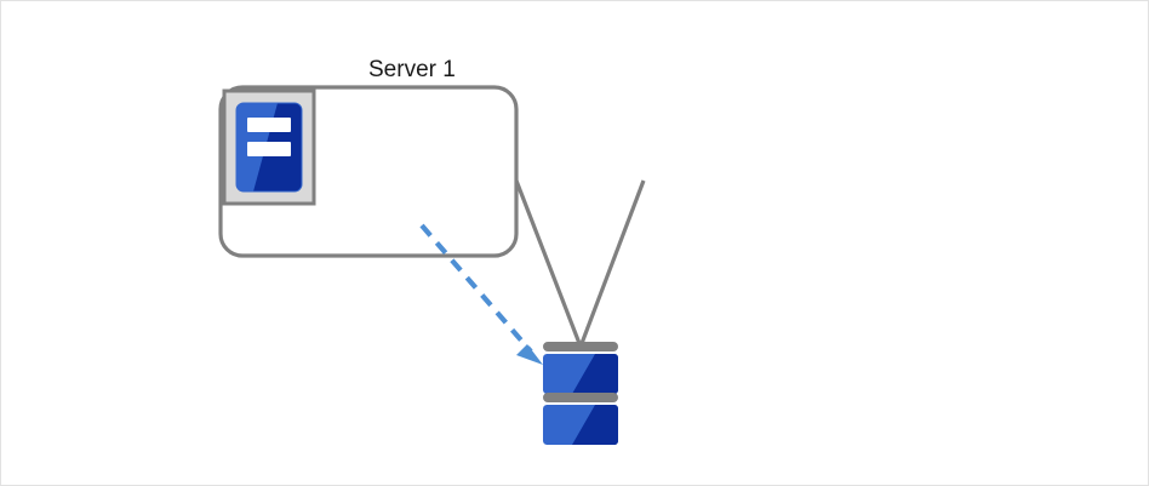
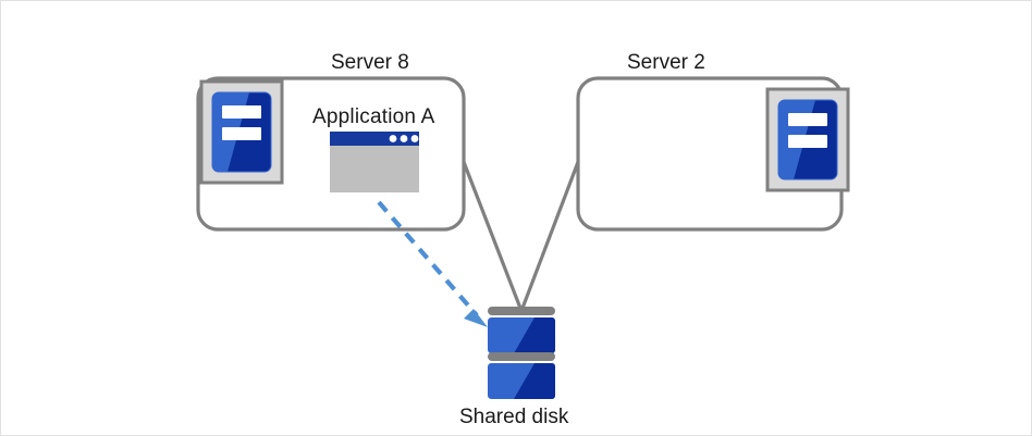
- Server 1
+ Server 8
+ Application A
+ Server 2
+ Shared disk
